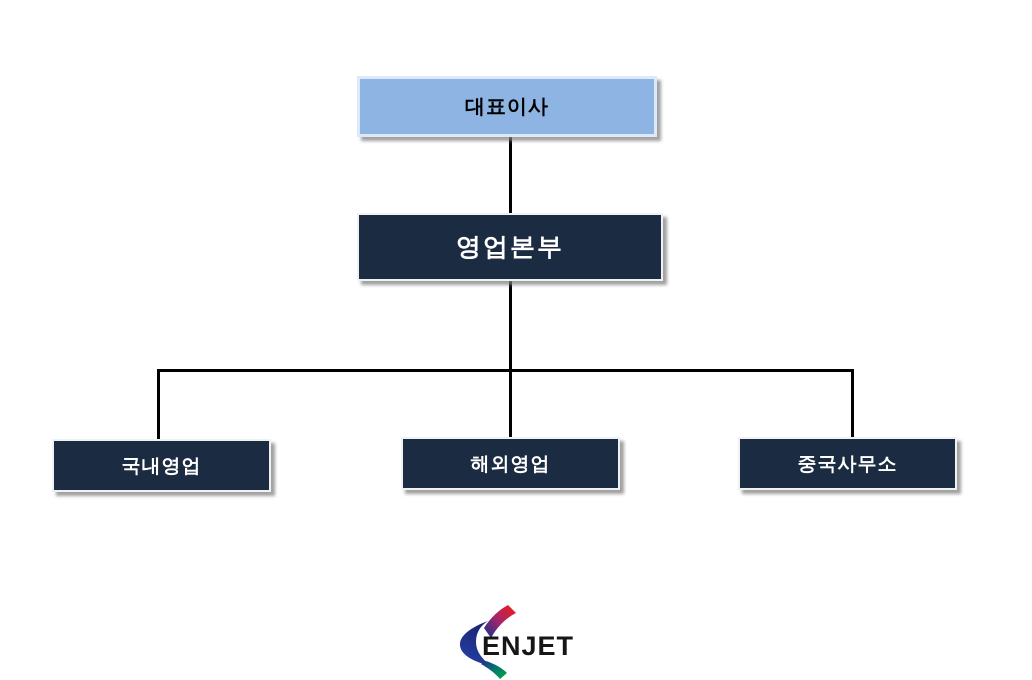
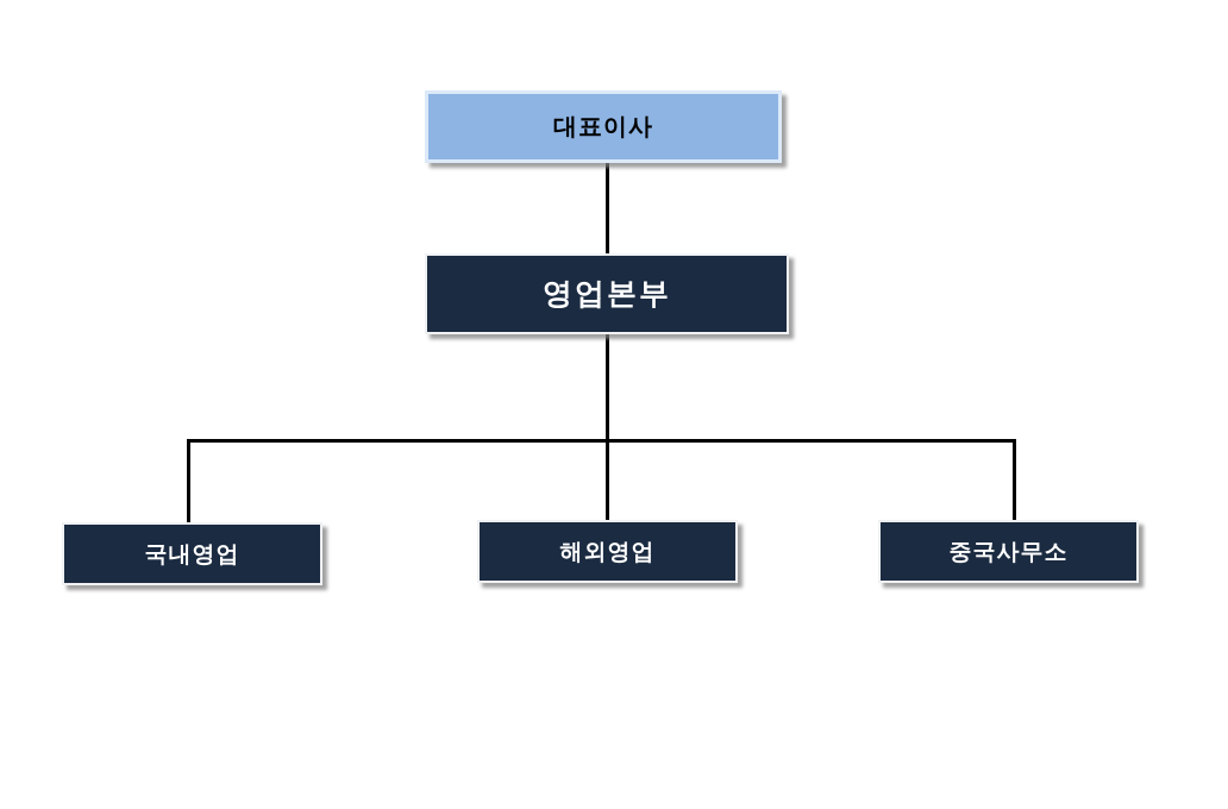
  대표이사
  영업본부
  국내영업
  해외영업
  중국사무소
- ENJET
